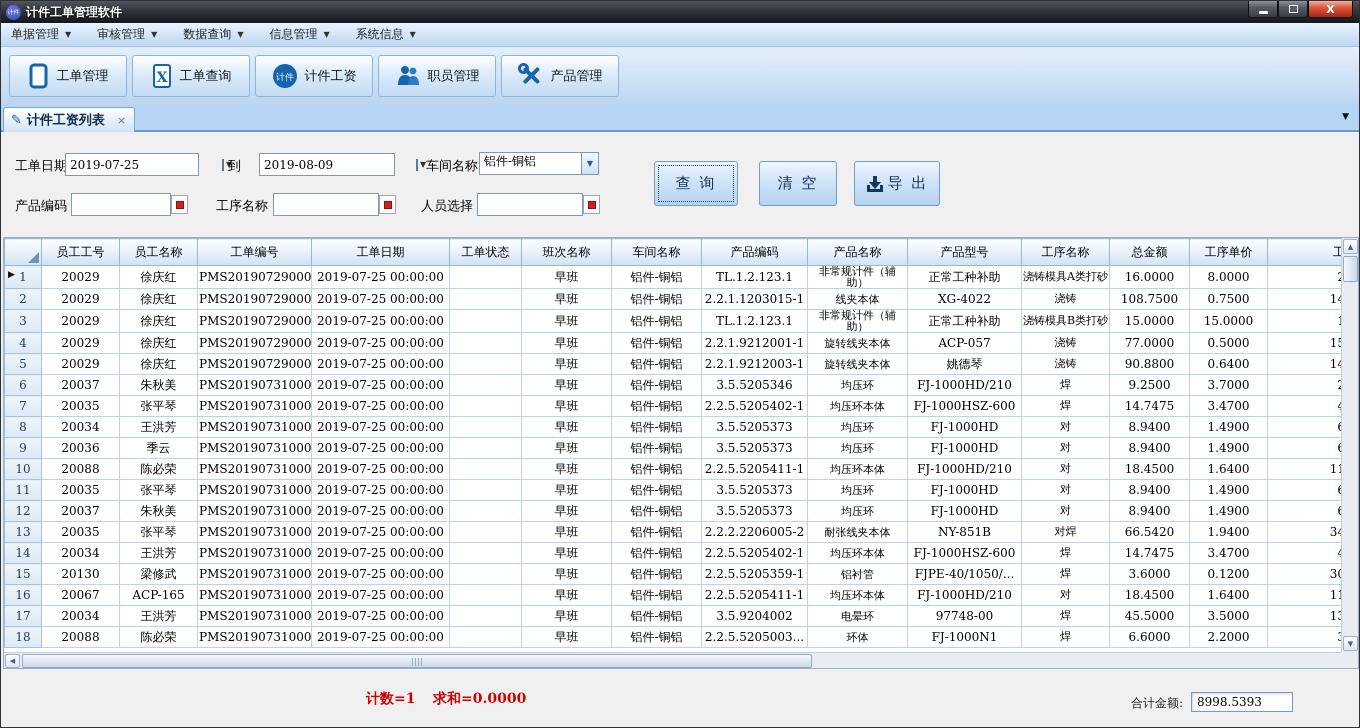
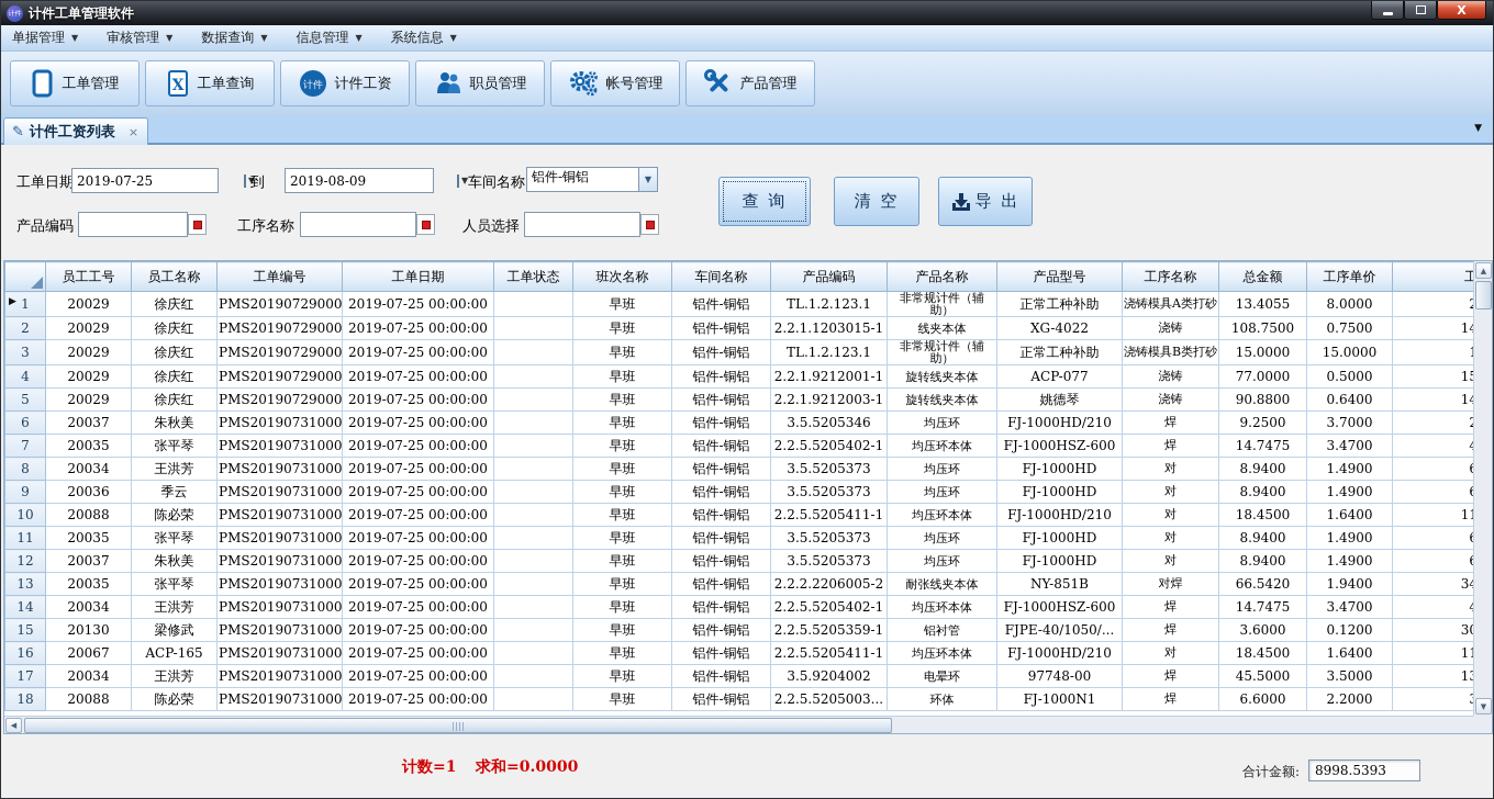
  计件工单管理软件
  X
  单据管理
  ▼
  审核管理
  ▼
  数据查询
  ▼
  信息管理
  ▼
  系统信息
  ▼
  工单管理
  X
  工单查询
  计件
  计件工资
  职员管理
+ 帐号管理
  产品管理
  ✎
  计件工资列表
  ×
  ▼
  工单日期
  2019-07-25
  ▼
  到
  2019-08-09
  ▼
  车间名称
  铝件-铜铝
  ▼
  产品编码
  工序名称
  人员选择
  查 询
  清 空
  导 出
  	员工工号	员工名称	工单编号	工单日期	工单状态	班次名称	车间名称	产品编码	产品名称	产品型号	工序名称	总金额	工序单价	工
- 1▶	20029	徐庆红	PMS20190729000	2019-07-25 00:00:00		早班	铝件-铜铝	TL.1.2.123.1	非常规计件（辅助）	正常工种补助	浇铸模具A类打砂	16.0000	8.0000
+ 1▶	20029	徐庆红	PMS20190729000	2019-07-25 00:00:00		早班	铝件-铜铝	TL.1.2.123.1	非常规计件（辅助）	正常工种补助	浇铸模具A类打砂	13.4055	8.0000
  2	20029	徐庆红	PMS20190729000	2019-07-25 00:00:00		早班	铝件-铜铝	2.2.1.1203015-1	线夹本体	XG-4022	浇铸	108.7500	0.7500	1
  3	20029	徐庆红	PMS20190729000	2019-07-25 00:00:00		早班	铝件-铜铝	TL.1.2.123.1	非常规计件（辅助）	正常工种补助	浇铸模具B类打砂	15.0000	15.0000
- 4	20029	徐庆红	PMS20190729000	2019-07-25 00:00:00		早班	铝件-铜铝	2.2.1.9212001-1	旋转线夹本体	ACP-057	浇铸	77.0000	0.5000	1
+ 4	20029	徐庆红	PMS20190729000	2019-07-25 00:00:00		早班	铝件-铜铝	2.2.1.9212001-1	旋转线夹本体	ACP-077	浇铸	77.0000	0.5000	1
  5	20029	徐庆红	PMS20190729000	2019-07-25 00:00:00		早班	铝件-铜铝	2.2.1.9212003-1	旋转线夹本体	姚德琴	浇铸	90.8800	0.6400	1
  6	20037	朱秋美	PMS20190731000	2019-07-25 00:00:00		早班	铝件-铜铝	3.5.5205346	均压环	FJ-1000HD/210	焊	9.2500	3.7000
  7	20035	张平琴	PMS20190731000	2019-07-25 00:00:00		早班	铝件-铜铝	2.2.5.5205402-1	均压环本体	FJ-1000HSZ-600	焊	14.7475	3.4700
  8	20034	王洪芳	PMS20190731000	2019-07-25 00:00:00		早班	铝件-铜铝	3.5.5205373	均压环	FJ-1000HD	对	8.9400	1.4900
  9	20036	季云	PMS20190731000	2019-07-25 00:00:00		早班	铝件-铜铝	3.5.5205373	均压环	FJ-1000HD	对	8.9400	1.4900
  10	20088	陈必荣	PMS20190731000	2019-07-25 00:00:00		早班	铝件-铜铝	2.2.5.5205411-1	均压环本体	FJ-1000HD/210	对	18.4500	1.6400	1
  11	20035	张平琴	PMS20190731000	2019-07-25 00:00:00		早班	铝件-铜铝	3.5.5205373	均压环	FJ-1000HD	对	8.9400	1.4900
  12	20037	朱秋美	PMS20190731000	2019-07-25 00:00:00		早班	铝件-铜铝	3.5.5205373	均压环	FJ-1000HD	对	8.9400	1.4900
  13	20035	张平琴	PMS20190731000	2019-07-25 00:00:00		早班	铝件-铜铝	2.2.2.2206005-2	耐张线夹本体	NY-851B	对焊	66.5420	1.9400	3
  14	20034	王洪芳	PMS20190731000	2019-07-25 00:00:00		早班	铝件-铜铝	2.2.5.5205402-1	均压环本体	FJ-1000HSZ-600	焊	14.7475	3.4700
  15	20130	梁修武	PMS20190731000	2019-07-25 00:00:00		早班	铝件-铜铝	2.2.5.5205359-1	铝衬管	FJPE-40/1050/...	焊	3.6000	0.1200	3
  16	20067	ACP-165	PMS20190731000	2019-07-25 00:00:00		早班	铝件-铜铝	2.2.5.5205411-1	均压环本体	FJ-1000HD/210	对	18.4500	1.6400	1
  17	20034	王洪芳	PMS20190731000	2019-07-25 00:00:00		早班	铝件-铜铝	3.5.9204002	电晕环	97748-00	焊	45.5000	3.5000	1
  18	20088	陈必荣	PMS20190731000	2019-07-25 00:00:00		早班	铝件-铜铝	2.2.5.5205003...	环体	FJ-1000N1	焊	6.6000	2.2000
  ▲
  ▼
  ◀
  计数=1
  求和=0.0000
  合计金额:
  8998.5393
